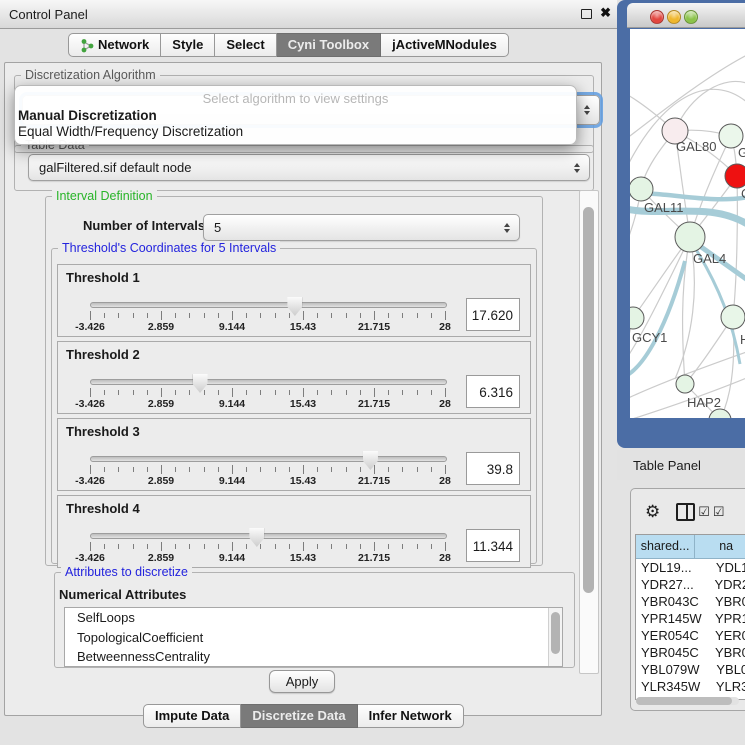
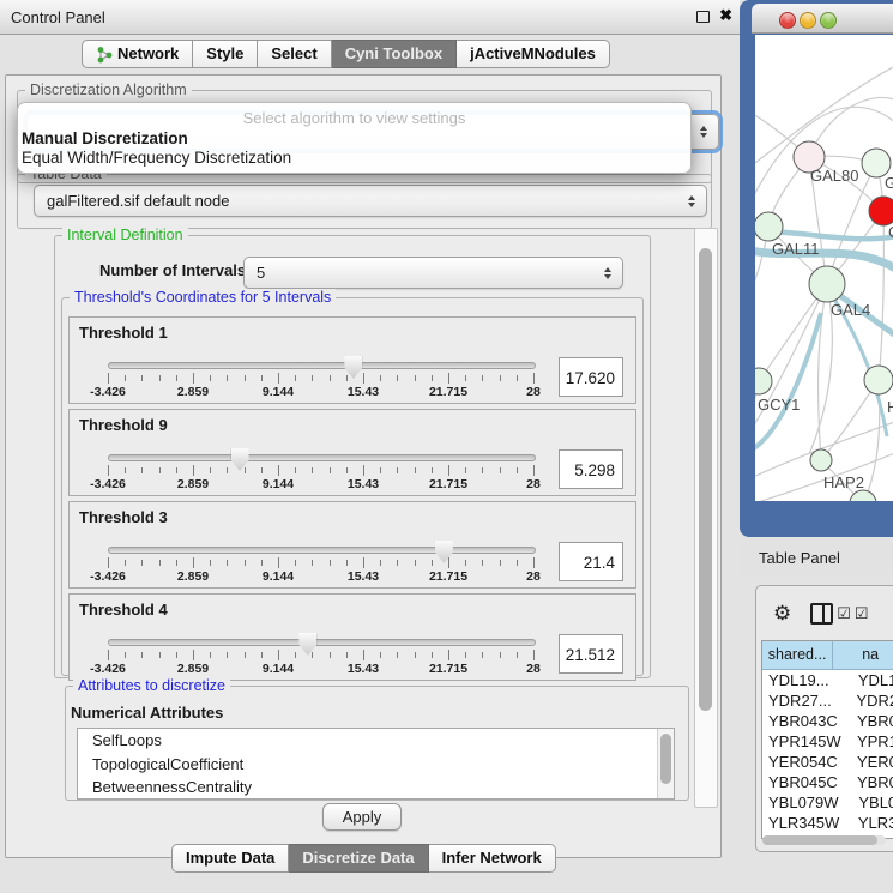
  Control Panel
  ✖
  Network
  Style
  Select
  Cyni Toolbox
  jActiveMNodules
  Discretization Algorithm
  Table Data
  galFiltered.sif default node
  Interval Definition
  Number of Intervals
  5
  Threshold's Coordinates for 5 Intervals
  Threshold 1
  -3.426
  2.859
  9.144
  15.43
  21.715
  28
  17.620
- Threshold 2
+ Threshold 9
  -3.426
  2.859
  9.144
  15.43
  21.715
  28
- 6.316
+ 5.298
  Threshold 3
  -3.426
  2.859
  9.144
  15.43
  21.715
  28
- 39.8
+ 21.4
  Threshold 4
  -3.426
  2.859
  9.144
  15.43
  21.715
  28
- 11.344
+ 21.512
  Attributes to discretize
  Numerical Attributes
  SelfLoops
  TopologicalCoefficient
  BetweennessCentrality
  Apply
  Impute Data
  Discretize Data
  Infer Network
  Select algorithm to view settings
  Manual Discretization
  Equal Width/Frequency Discretization
  GAL80
  GAL11
  GAL4
  GCY1
  HAP2
  Table Panel
  ⚙
  ☑
  ☑
  shared...
  na
  YDL19...
  YDL
  YDR27...
  YDR
  YBR043C
  YBR
  YPR145W
  YPR
  YER054C
  YER
  YBR045C
  YBR
  YBL079W
  YBL
  YLR345W
  YLR
